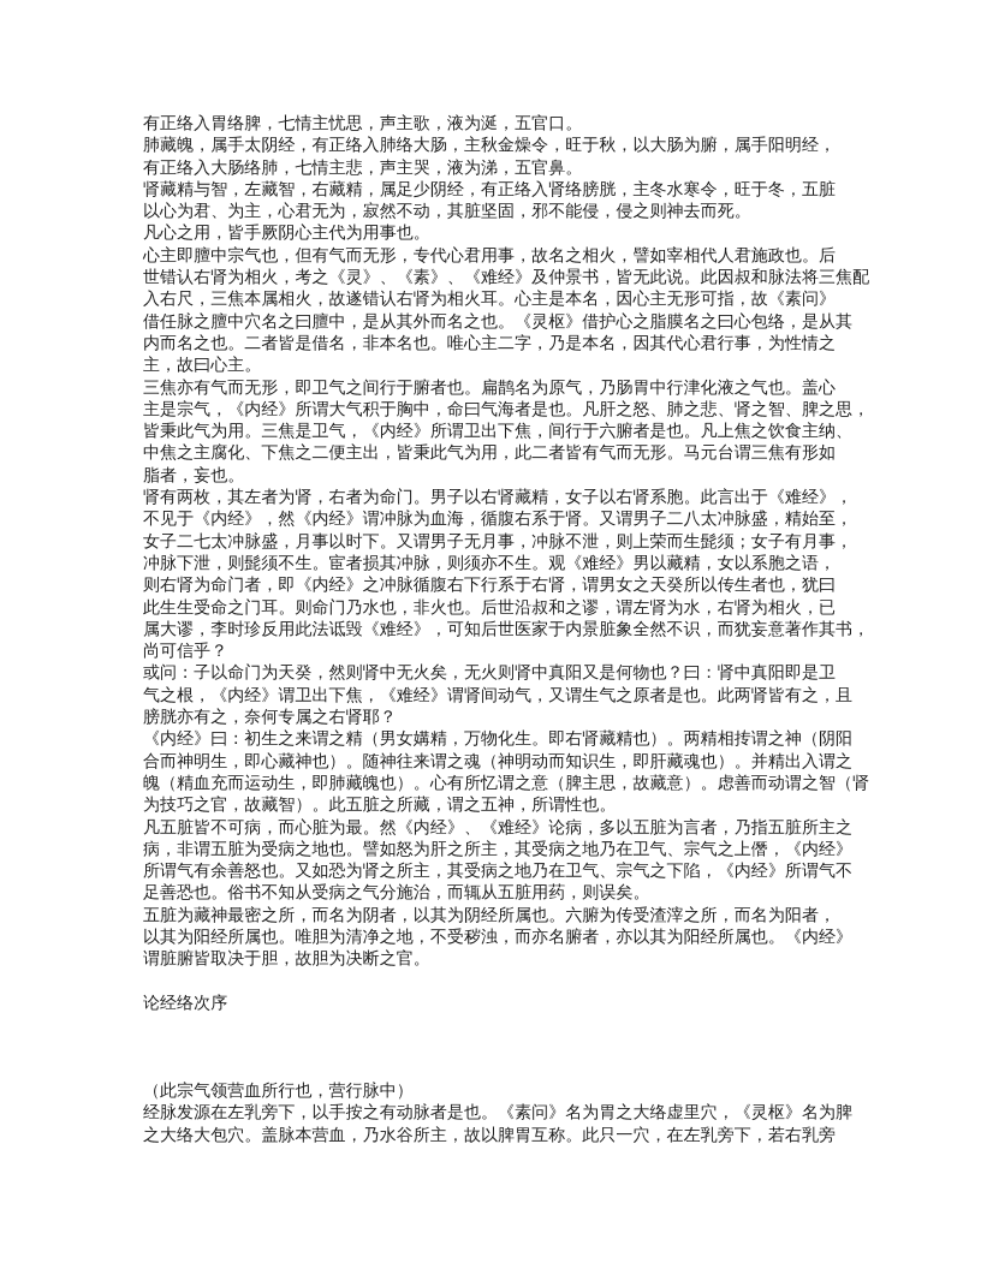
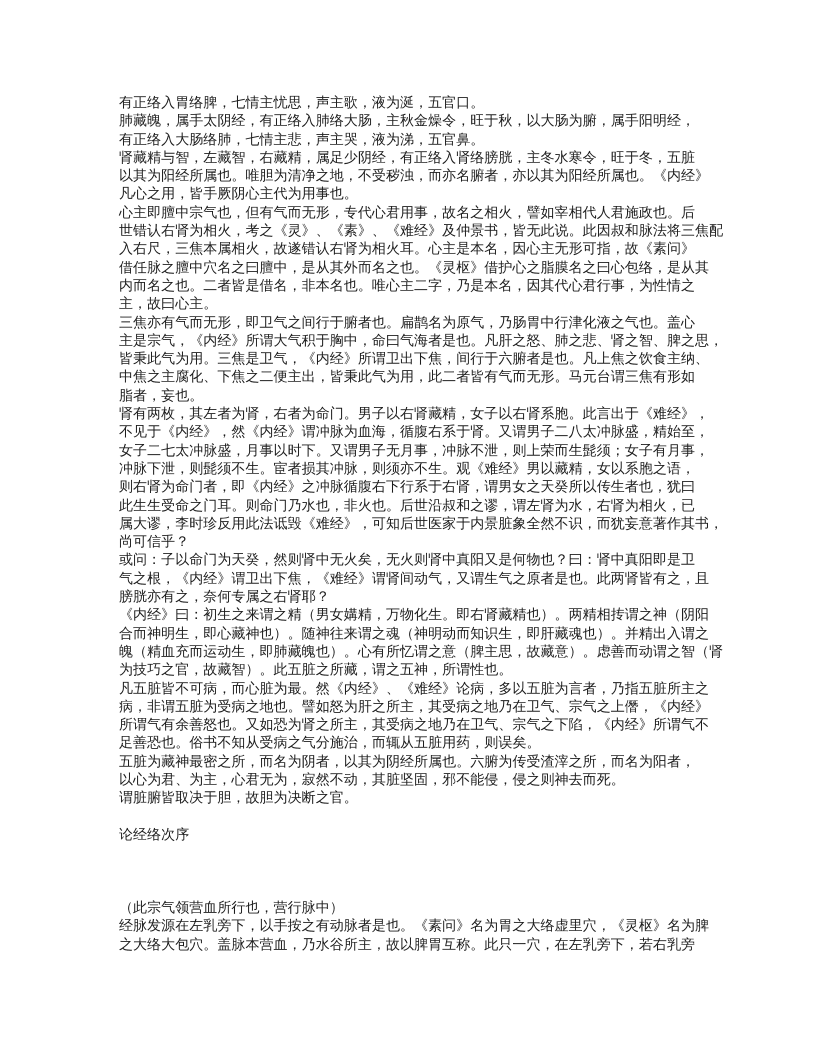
  有正络入胃络脾，七情主忧思，声主歌，液为涎，五官口。
  肺藏魄，属手太阴经，有正络入肺络大肠，主秋金燥令，旺于秋，以大肠为腑，属手阳明经，
  有正络入大肠络肺，七情主悲，声主哭，液为涕，五官鼻。
  肾藏精与智，左藏智，右藏精，属足少阴经，有正络入肾络膀胱，主冬水寒令，旺于冬，五脏
- 以心为君、为主，心君无为，寂然不动，其脏坚固，邪不能侵，侵之则神去而死。
+ 以其为阳经所属也。唯胆为清净之地，不受秽浊，而亦名腑者，亦以其为阳经所属也。《内经》
  凡心之用，皆手厥阴心主代为用事也。
  心主即膻中宗气也，但有气而无形，专代心君用事，故名之相火，譬如宰相代人君施政也。后
  世错认右肾为相火，考之《灵》、《素》、《难经》及仲景书，皆无此说。此因叔和脉法将三焦配
  入右尺，三焦本属相火，故遂错认右肾为相火耳。心主是本名，因心主无形可指，故《素问》
  借任脉之膻中穴名之曰膻中，是从其外而名之也。《灵枢》借护心之脂膜名之曰心包络，是从其
  内而名之也。二者皆是借名，非本名也。唯心主二字，乃是本名，因其代心君行事，为性情之
  主，故曰心主。
  三焦亦有气而无形，即卫气之间行于腑者也。扁鹊名为原气，乃肠胃中行津化液之气也。盖心
  主是宗气，《内经》所谓大气积于胸中，命曰气海者是也。凡肝之怒、肺之悲、肾之智、脾之思，
  皆秉此气为用。三焦是卫气，《内经》所谓卫出下焦，间行于六腑者是也。凡上焦之饮食主纳、
  中焦之主腐化、下焦之二便主出，皆秉此气为用，此二者皆有气而无形。马元台谓三焦有形如
  脂者，妄也。
  肾有两枚，其左者为肾，右者为命门。男子以右肾藏精，女子以右肾系胞。此言出于《难经》，
  不见于《内经》，然《内经》谓冲脉为血海，循腹右系于肾。又谓男子二八太冲脉盛，精始至，
  女子二七太冲脉盛，月事以时下。又谓男子无月事，冲脉不泄，则上荣而生髭须；女子有月事，
  冲脉下泄，则髭须不生。宦者损其冲脉，则须亦不生。观《难经》男以藏精，女以系胞之语，
  则右肾为命门者，即《内经》之冲脉循腹右下行系于右肾，谓男女之天癸所以传生者也，犹曰
  此生生受命之门耳。则命门乃水也，非火也。后世沿叔和之谬，谓左肾为水，右肾为相火，已
  属大谬，李时珍反用此法诋毁《难经》，可知后世医家于内景脏象全然不识，而犹妄意著作其书，
  尚可信乎？
  或问：子以命门为天癸，然则肾中无火矣，无火则肾中真阳又是何物也？曰：肾中真阳即是卫
  气之根，《内经》谓卫出下焦，《难经》谓肾间动气，又谓生气之原者是也。此两肾皆有之，且
  膀胱亦有之，奈何专属之右肾耶？
  《内经》曰：初生之来谓之精（男女媾精，万物化生。即右肾藏精也）。两精相抟谓之神（阴阳
  合而神明生，即心藏神也）。随神往来谓之魂（神明动而知识生，即肝藏魂也）。并精出入谓之
  魄（精血充而运动生，即肺藏魄也）。心有所忆谓之意（脾主思，故藏意）。虑善而动谓之智（肾
  为技巧之官，故藏智）。此五脏之所藏，谓之五神，所谓性也。
  凡五脏皆不可病，而心脏为最。然《内经》、《难经》论病，多以五脏为言者，乃指五脏所主之
  病，非谓五脏为受病之地也。譬如怒为肝之所主，其受病之地乃在卫气、宗气之上僭，《内经》
  所谓气有余善怒也。又如恐为肾之所主，其受病之地乃在卫气、宗气之下陷，《内经》所谓气不
  足善恐也。俗书不知从受病之气分施治，而辄从五脏用药，则误矣。
  五脏为藏神最密之所，而名为阴者，以其为阴经所属也。六腑为传受渣滓之所，而名为阳者，
- 以其为阳经所属也。唯胆为清净之地，不受秽浊，而亦名腑者，亦以其为阳经所属也。《内经》
+ 以心为君、为主，心君无为，寂然不动，其脏坚固，邪不能侵，侵之则神去而死。
  谓脏腑皆取决于胆，故胆为决断之官。
  论经络次序
  （此宗气领营血所行也，营行脉中）
  经脉发源在左乳旁下，以手按之有动脉者是也。《素问》名为胃之大络虚里穴，《灵枢》名为脾
  之大络大包穴。盖脉本营血，乃水谷所主，故以脾胃互称。此只一穴，在左乳旁下，若右乳旁
